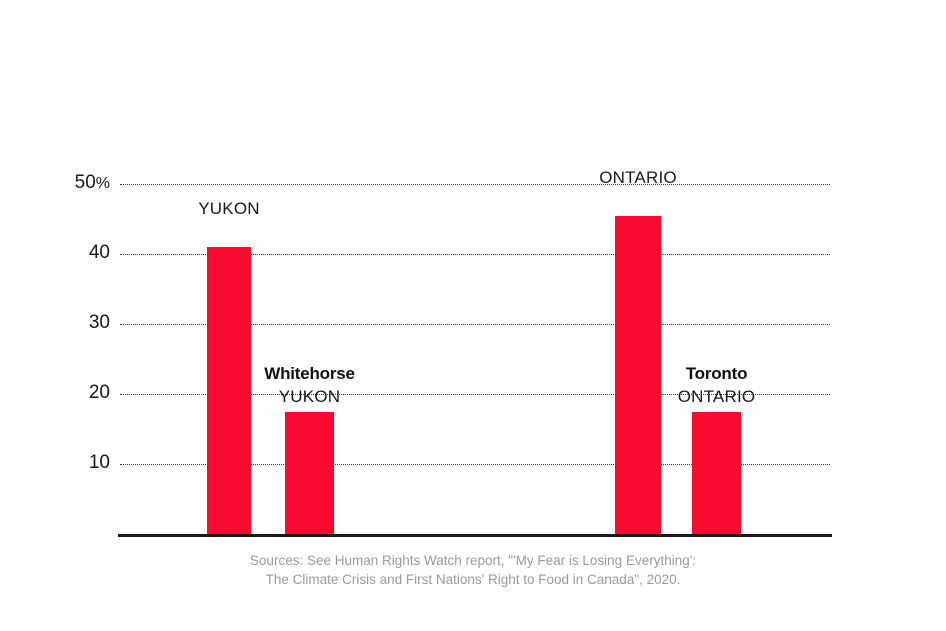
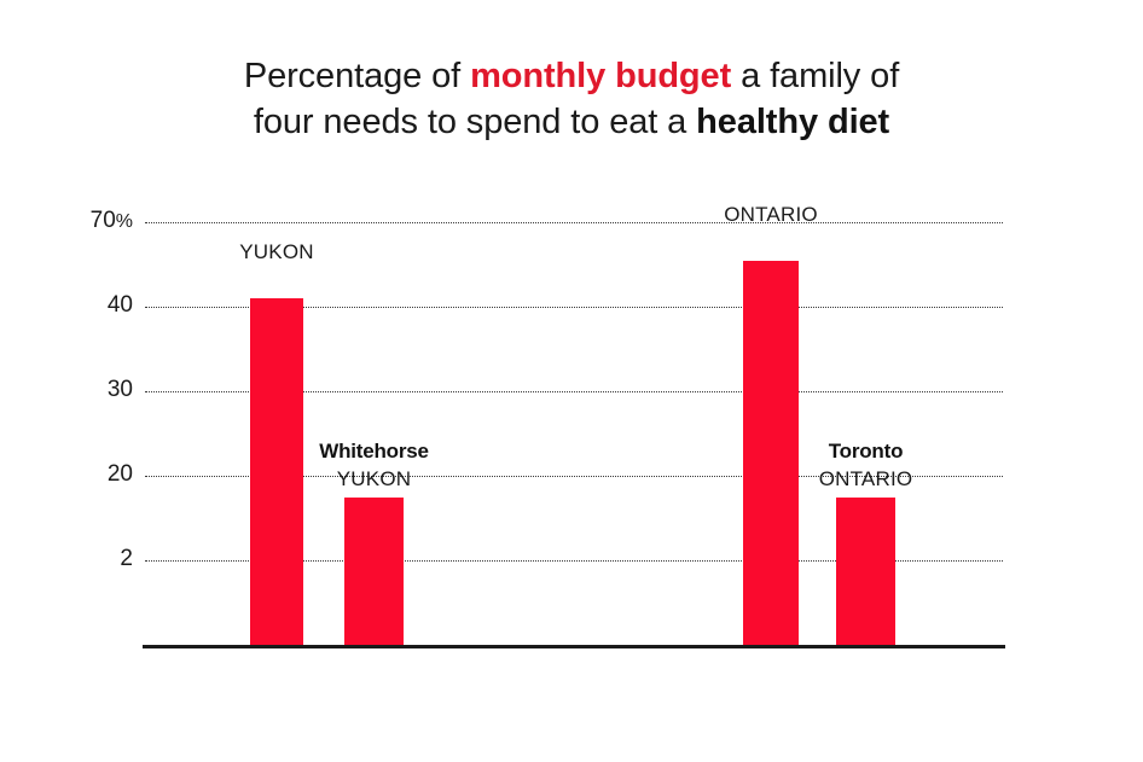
+ Percentage of monthly budget a family of
+ four needs to spend to eat a healthy diet
- 50%
+ 70%
  40
  30
  20
- 10
+ 2
  YUKON
  Whitehorse
  YUKON
  ONTARIO
  Toronto
  ONTARIO
- Sources: See Human Rights Watch report, "'My Fear is Losing Everything':
- The Climate Crisis and First Nations' Right to Food in Canada", 2020.
